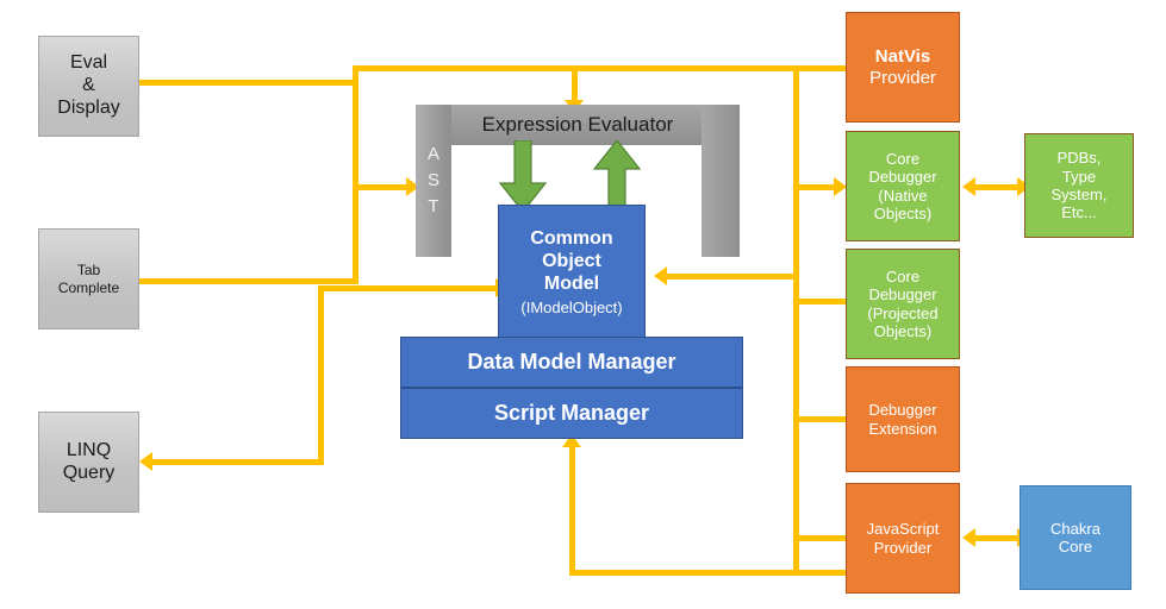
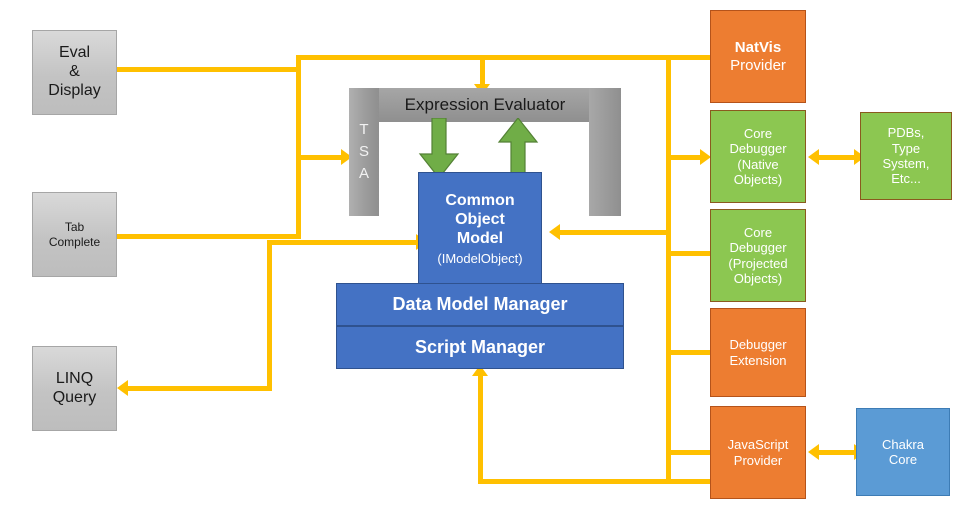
  Expression Evaluator
- A
+ T
  S
- T
+ A
  Eval
  &
  Display
  Tab
  Complete
  LINQ
  Query
  Common
  Object
  Model
  (IModelObject)
  Data Model Manager
  Script Manager
  NatVis
  Provider
  Core
  Debugger
  (Native
  Objects)
  Core
  Debugger
  (Projected
  Objects)
  Debugger
  Extension
  JavaScript
  Provider
  PDBs,
  Type
  System,
  Etc...
  Chakra
  Core
